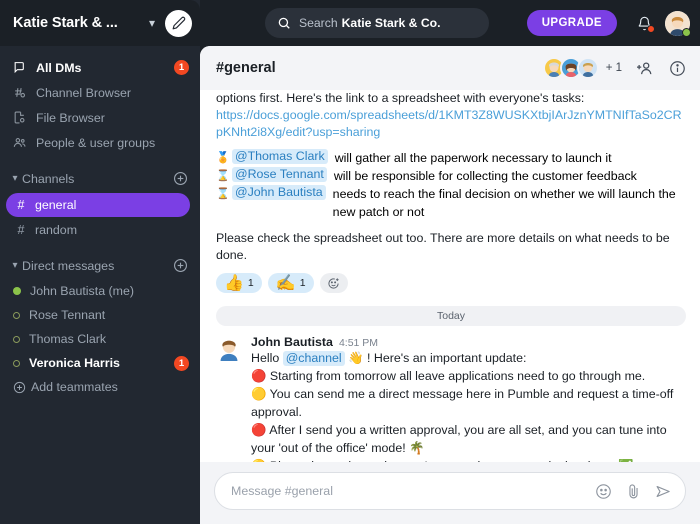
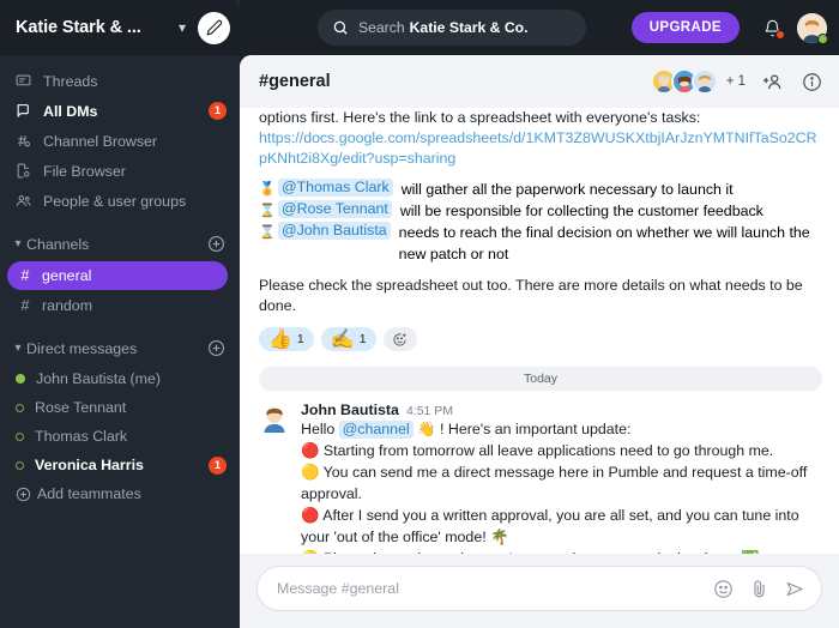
  Katie Stark & ...
  ▾
+ Threads
  All DMs
  1
  Channel Browser
  File Browser
  People & user groups
  ▾
  Channels
  #
  general
  #
  random
  ▾
  Direct messages
  John Bautista (me)
  Rose Tennant
  Thomas Clark
  Veronica Harris
  1
  Add teammates
  Search
  Katie Stark & Co.
  UPGRADE
  #general
  + 1
  options first. Here's the link to a spreadsheet with everyone's tasks:
  https://docs.google.com/spreadsheets/d/1KMT3Z8WUSKXtbjIArJznYMTNIfTaSo2CRpKNht2i8Xg/edit?usp=sharing
  🏅
  @Thomas Clark
  will gather all the paperwork necessary to launch it
  ⌛
  @Rose Tennant
  will be responsible for collecting the customer feedback
  ⌛
  @John Bautista
  needs to reach the final decision on whether we will launch the new patch or not
  Please check the spreadsheet out too. There are more details on what needs to be done.
  👍
  1
  ✍
  1
  Today
  John Bautista
  4:51 PM
  Hello @channel 👋 ! Here's an important update:
  🔴 Starting from tomorrow all leave applications need to go through me.
  🟡 You can send me a direct message here in Pumble and request a time-off approval.
  🔴 After I send you a written approval, you are all set, and you can tune into your 'out of the office' mode! 🌴
  Message #general
